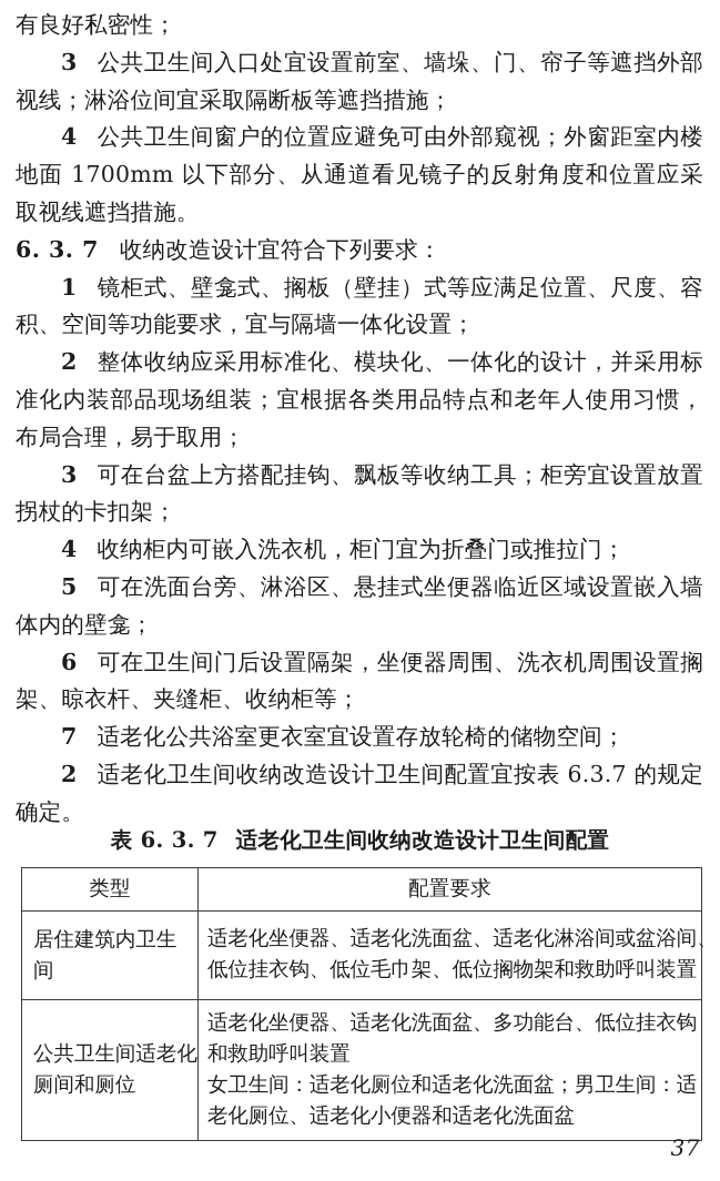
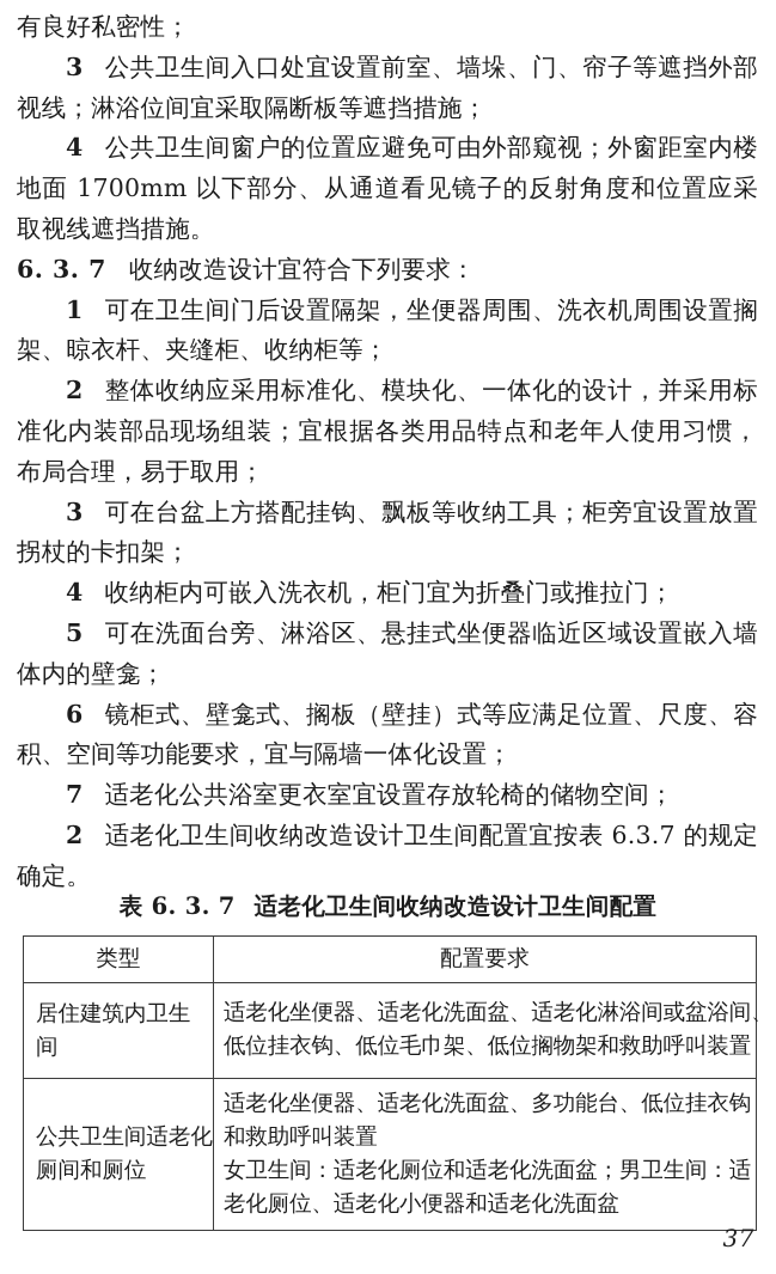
  有良好私密性；
  3 公共卫生间入口处宜设置前室、墙垛、门、帘子等遮挡外部视线；淋浴位间宜采取隔断板等遮挡措施；
  4 公共卫生间窗户的位置应避免可由外部窥视；外窗距室内楼地面 1700mm 以下部分、从通道看见镜子的反射角度和位置应采取视线遮挡措施。
  6. 3. 7 收纳改造设计宜符合下列要求：
- 1 镜柜式、壁龛式、搁板（壁挂）式等应满足位置、尺度、容积、空间等功能要求，宜与隔墙一体化设置；
+ 1 可在卫生间门后设置隔架，坐便器周围、洗衣机周围设置搁架、晾衣杆、夹缝柜、收纳柜等；
  2 整体收纳应采用标准化、模块化、一体化的设计，并采用标准化内装部品现场组装；宜根据各类用品特点和老年人使用习惯，布局合理，易于取用；
  3 可在台盆上方搭配挂钩、飘板等收纳工具；柜旁宜设置放置拐杖的卡扣架；
  4 收纳柜内可嵌入洗衣机，柜门宜为折叠门或推拉门；
  5 可在洗面台旁、淋浴区、悬挂式坐便器临近区域设置嵌入墙体内的壁龛；
- 6 可在卫生间门后设置隔架，坐便器周围、洗衣机周围设置搁架、晾衣杆、夹缝柜、收纳柜等；
+ 6 镜柜式、壁龛式、搁板（壁挂）式等应满足位置、尺度、容积、空间等功能要求，宜与隔墙一体化设置；
  7 适老化公共浴室更衣室宜设置存放轮椅的储物空间；
  2 适老化卫生间收纳改造设计卫生间配置宜按表 6.3.7 的规定确定。
  表 6. 3. 7 适老化卫生间收纳改造设计卫生间配置
  类型	配置要求
  居住建筑内卫生间	适老化坐便器、适老化洗面盆、适老化淋浴间或盆浴间、 低位挂衣钩、低位毛巾架、低位搁物架和救助呼叫装置
  公共卫生间适老化 厕间和厕位	适老化坐便器、适老化洗面盆、多功能台、低位挂衣钩 和救助呼叫装置 女卫生间：适老化厕位和适老化洗面盆；男卫生间：适 老化厕位、适老化小便器和适老化洗面盆
  37
